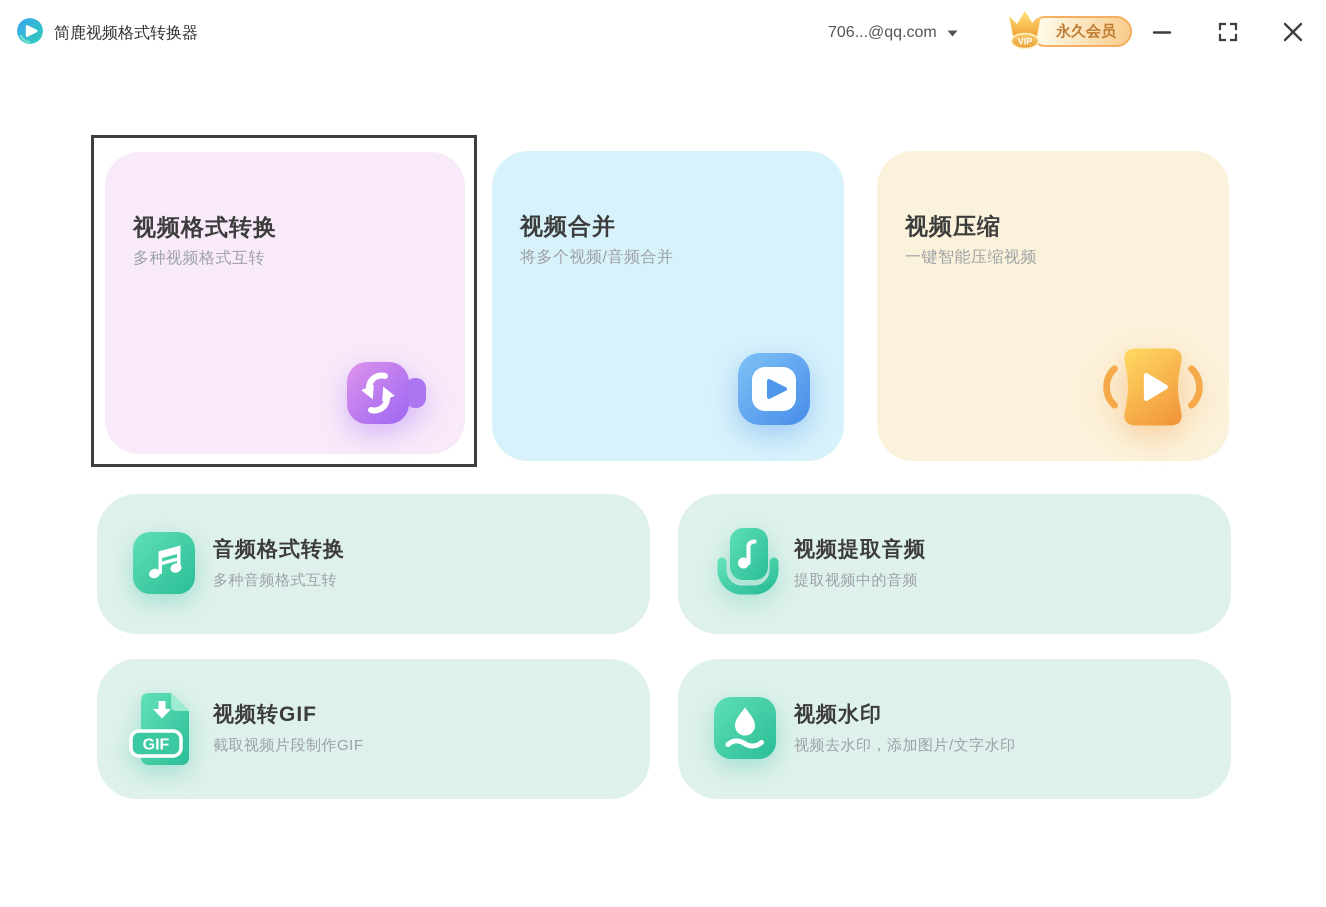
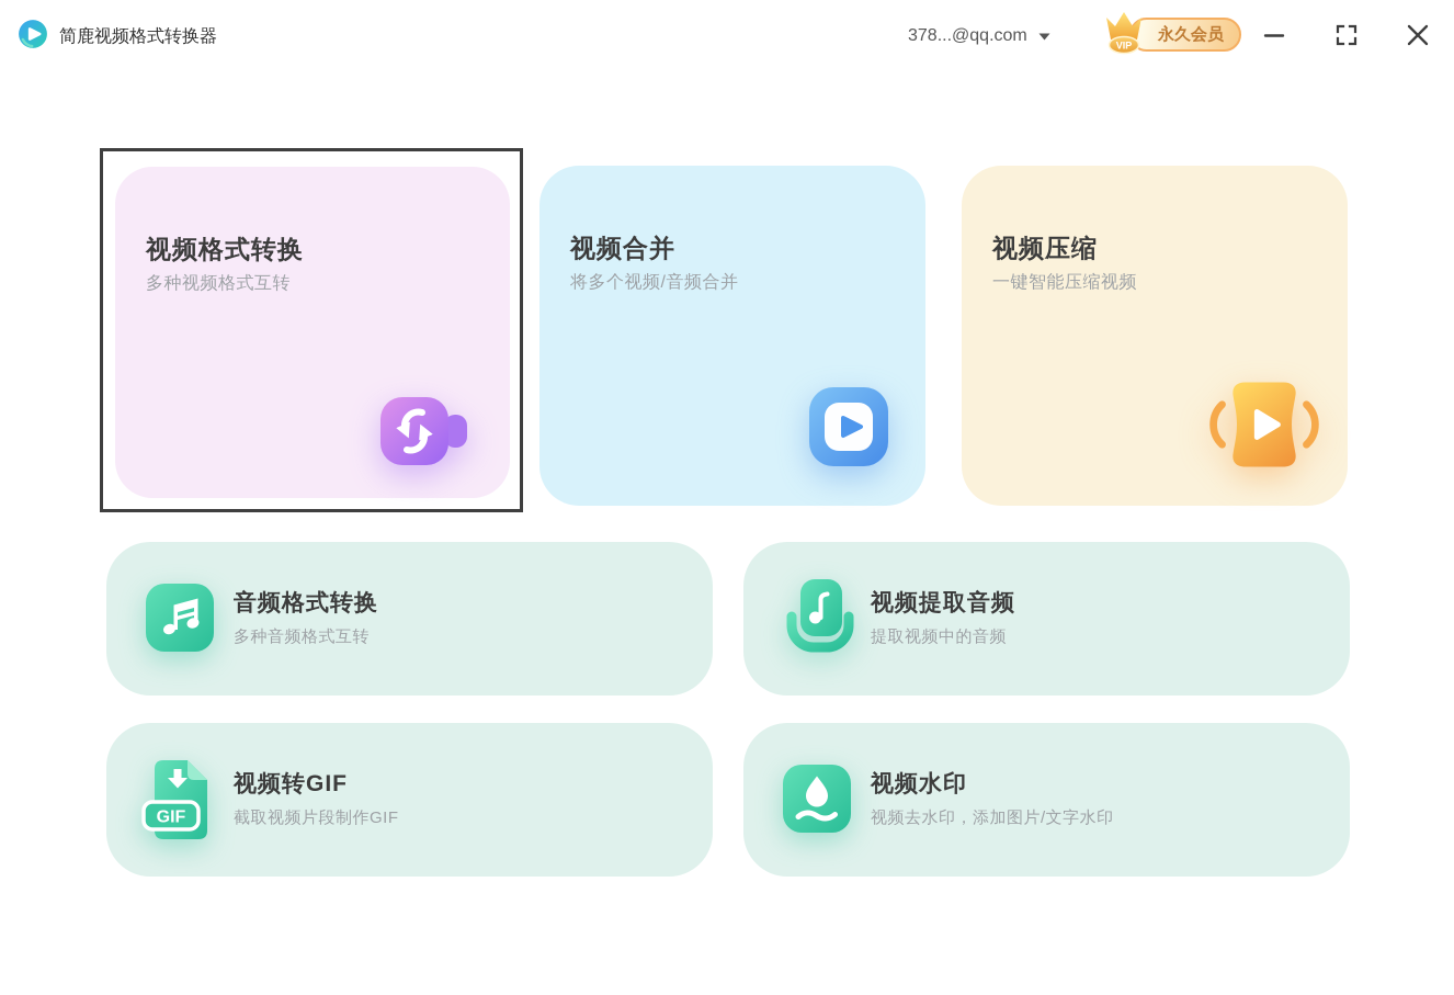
  简鹿视频格式转换器
- 706...@qq.com
+ 378...@qq.com
  永久会员
  VIP
  视频格式转换
  多种视频格式互转
  视频合并
  将多个视频/音频合并
  视频压缩
  一键智能压缩视频
  音频格式转换
  多种音频格式互转
  视频提取音频
  提取视频中的音频
  GIF
  视频转GIF
  截取视频片段制作GIF
  视频水印
  视频去水印，添加图片/文字水印
